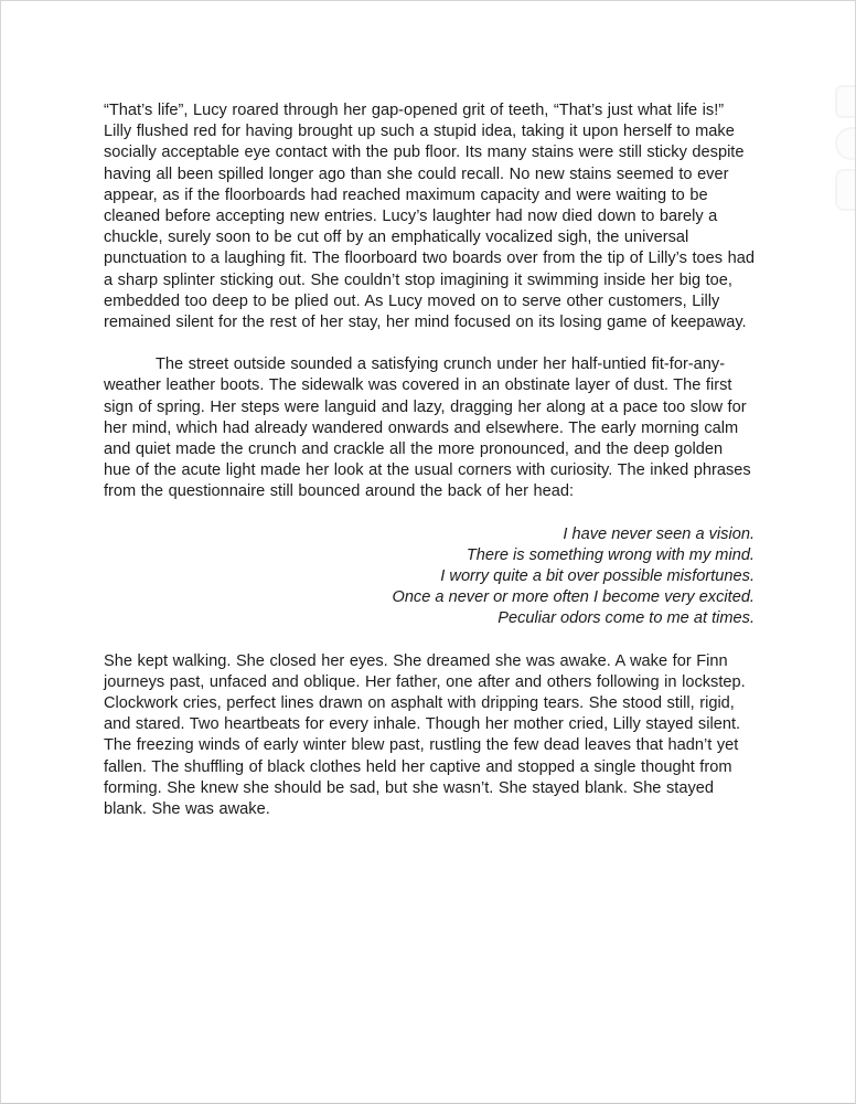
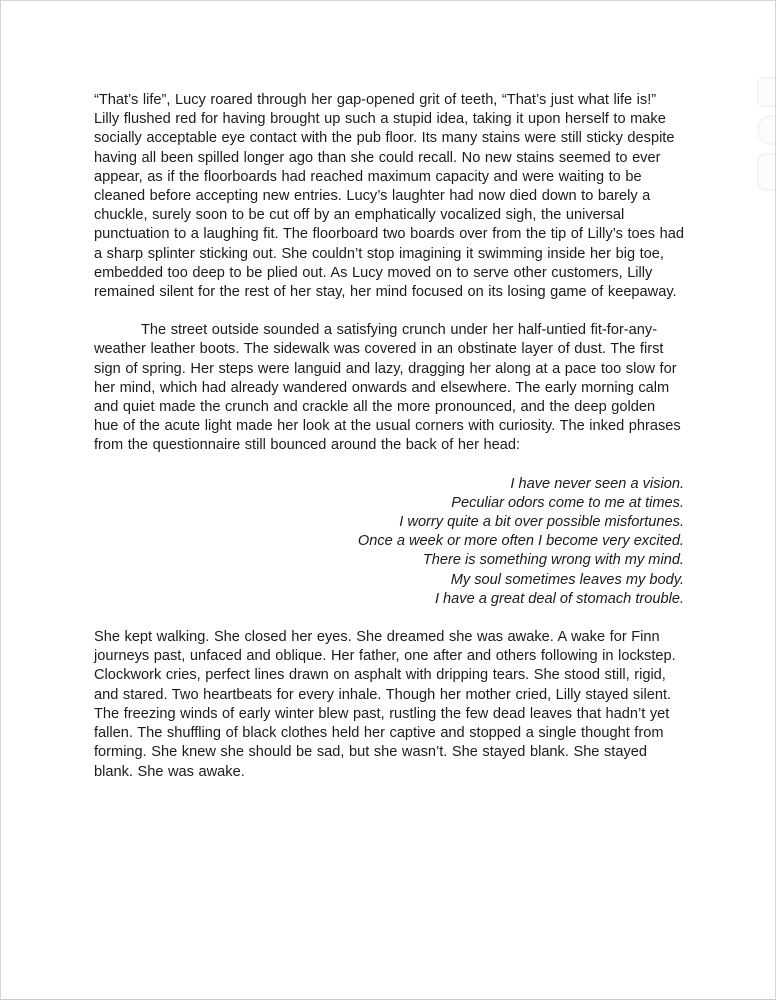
  “That’s life”, Lucy roared through her gap-opened grit of teeth, “That’s just what life is!” Lilly flushed red for having brought up such a stupid idea, taking it upon herself to make socially acceptable eye contact with the pub floor. Its many stains were still sticky despite having all been spilled longer ago than she could recall. No new stains seemed to ever appear, as if the floorboards had reached maximum capacity and were waiting to be cleaned before accepting new entries. Lucy’s laughter had now died down to barely a chuckle, surely soon to be cut off by an emphatically vocalized sigh, the universal punctuation to a laughing fit. The floorboard two boards over from the tip of Lilly’s toes had a sharp splinter sticking out. She couldn’t stop imagining it swimming inside her big toe, embedded too deep to be plied out. As Lucy moved on to serve other customers, Lilly remained silent for the rest of her stay, her mind focused on its losing game of keepaway.
  The street outside sounded a satisfying crunch under her half-untied fit-for-any-weather leather boots. The sidewalk was covered in an obstinate layer of dust. The first sign of spring. Her steps were languid and lazy, dragging her along at a pace too slow for her mind, which had already wandered onwards and elsewhere. The early morning calm and quiet made the crunch and crackle all the more pronounced, and the deep golden hue of the acute light made her look at the usual corners with curiosity. The inked phrases from the questionnaire still bounced around the back of her head:
  I have never seen a vision.
- There is something wrong with my mind.
+ Peculiar odors come to me at times.
  I worry quite a bit over possible misfortunes.
- Once a never or more often I become very excited.
+ Once a week or more often I become very excited.
- Peculiar odors come to me at times.
+ There is something wrong with my mind.
+ My soul sometimes leaves my body.
+ I have a great deal of stomach trouble.
  She kept walking. She closed her eyes. She dreamed she was awake. A wake for Finn journeys past, unfaced and oblique. Her father, one after and others following in lockstep. Clockwork cries, perfect lines drawn on asphalt with dripping tears. She stood still, rigid, and stared. Two heartbeats for every inhale. Though her mother cried, Lilly stayed silent. The freezing winds of early winter blew past, rustling the few dead leaves that hadn’t yet fallen. The shuffling of black clothes held her captive and stopped a single thought from forming. She knew she should be sad, but she wasn’t. She stayed blank. She stayed blank. She was awake.
